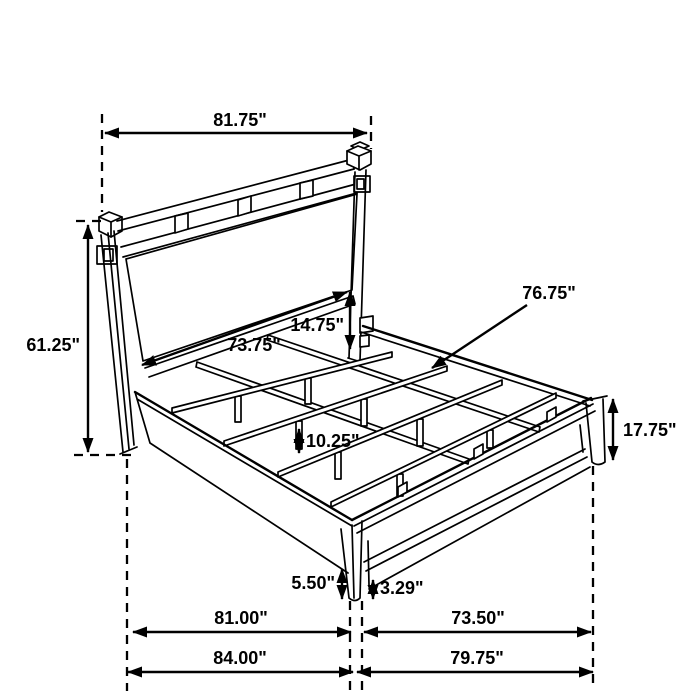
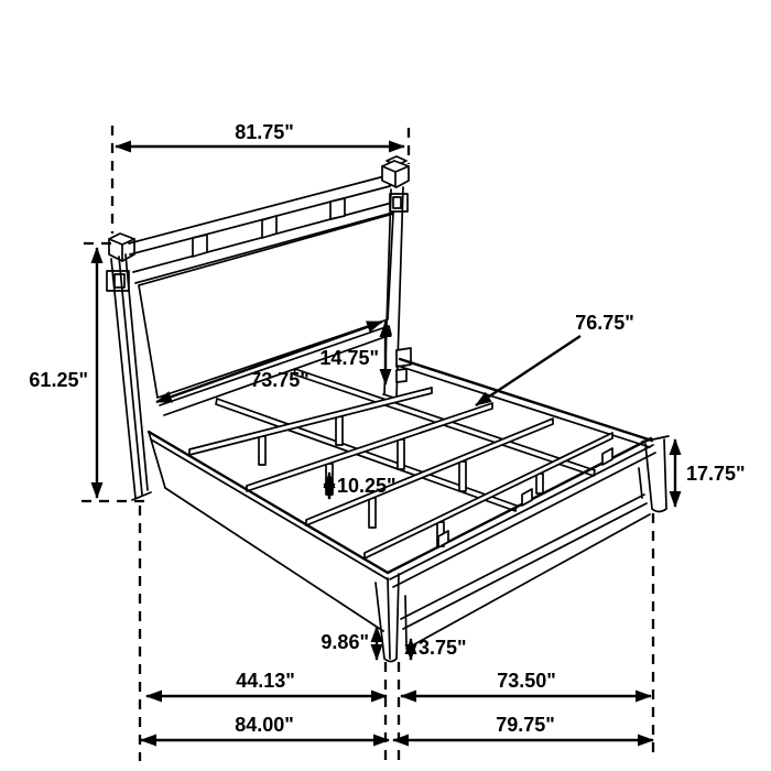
  81.75"
  61.25"
  73.75"
  14.75"
  76.75"
  17.75"
  10.25"
- 5.50"
+ 9.86"
- 3.29"
+ 3.75"
- 81.00"
+ 44.13"
  73.50"
  84.00"
  79.75"
